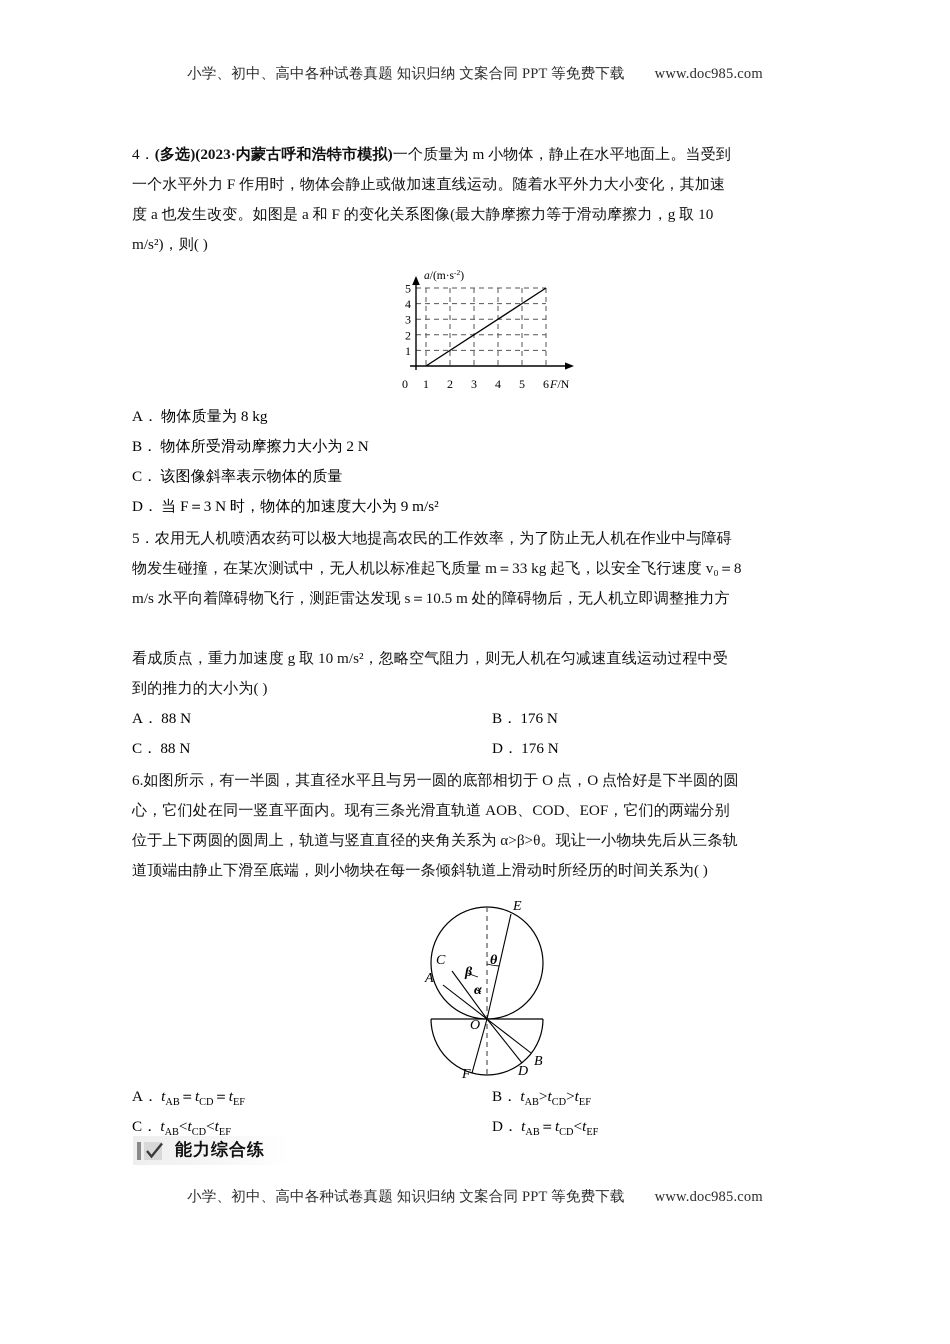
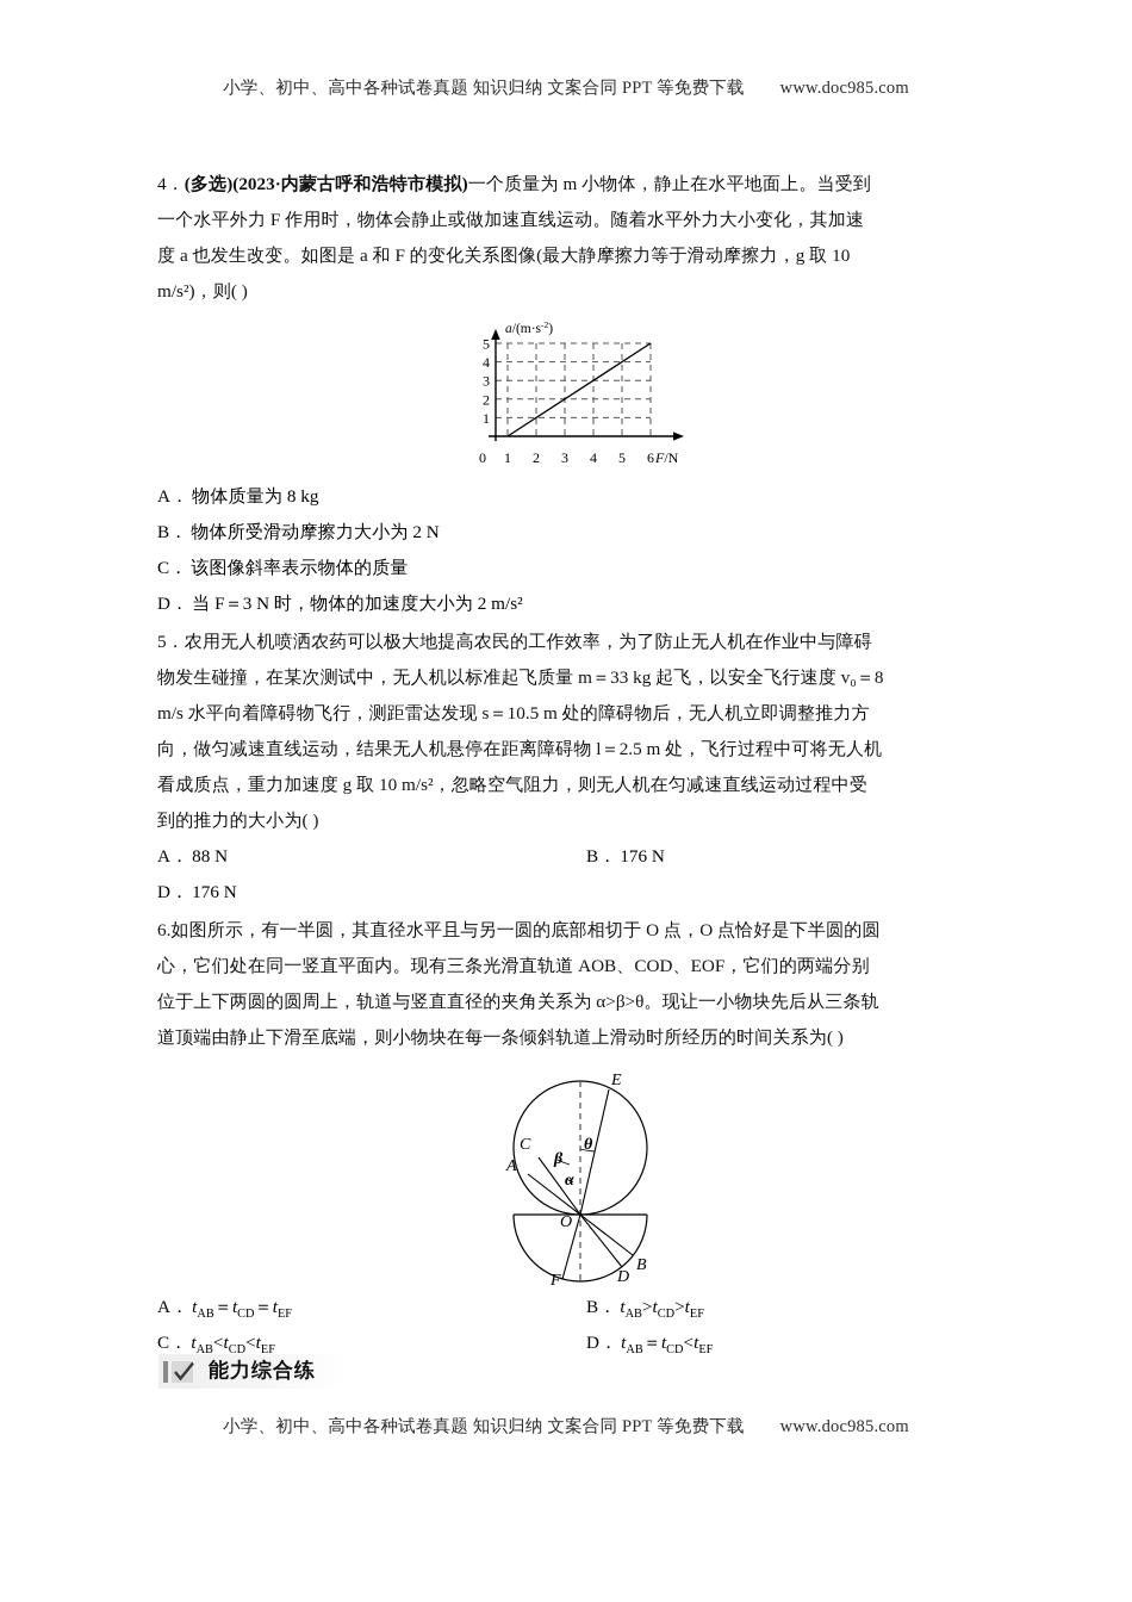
  小学、初中、高中各种试卷真题 知识归纳 文案合同 PPT 等免费下载 www.doc985.com
  4．(多选)(2023·内蒙古呼和浩特市模拟)一个质量为 m 小物体，静止在水平地面上。当受到
  一个水平外力 F 作用时，物体会静止或做加速直线运动。随着水平外力大小变化，其加速
  度 a 也发生改变。如图是 a 和 F 的变化关系图像(最大静摩擦力等于滑动摩擦力，g 取 10
  m/s²)，则( )
  a/(m·s-2)
  F/N
  5
  4
  3
  2
  1
  0
  1
  2
  3
  4
  5
  6
  A． 物体质量为 8 kg
  B． 物体所受滑动摩擦力大小为 2 N
  C． 该图像斜率表示物体的质量
- D． 当 F＝3 N 时，物体的加速度大小为 9 m/s²
+ D． 当 F＝3 N 时，物体的加速度大小为 2 m/s²
  5．农用无人机喷洒农药可以极大地提高农民的工作效率，为了防止无人机在作业中与障碍
  物发生碰撞，在某次测试中，无人机以标准起飞质量 m＝33 kg 起飞，以安全飞行速度 v₀＝8
  m/s 水平向着障碍物飞行，测距雷达发现 s＝10.5 m 处的障碍物后，无人机立即调整推力方
+ 向，做匀减速直线运动，结果无人机悬停在距离障碍物 l＝2.5 m 处，飞行过程中可将无人机
  看成质点，重力加速度 g 取 10 m/s²，忽略空气阻力，则无人机在匀减速直线运动过程中受
  到的推力的大小为( )
  A． 88 N
  B． 176 N
- C． 88 N
  D． 176 N
  6.如图所示，有一半圆，其直径水平且与另一圆的底部相切于 O 点，O 点恰好是下半圆的圆
  心，它们处在同一竖直平面内。现有三条光滑直轨道 AOB、COD、EOF，它们的两端分别
  位于上下两圆的圆周上，轨道与竖直直径的夹角关系为 α>β>θ。现让一小物块先后从三条轨
  道顶端由静止下滑至底端，则小物块在每一条倾斜轨道上滑动时所经历的时间关系为( )
  A
  B
  C
  D
  E
  F
  O
  α
  β
  θ
  A． tAB＝tCD＝tEF
  B． tAB>tCD>tEF
  C． tAB<tCD<tEF
  D． tAB＝tCD<tEF
  能力综合练
  小学、初中、高中各种试卷真题 知识归纳 文案合同 PPT 等免费下载 www.doc985.com
